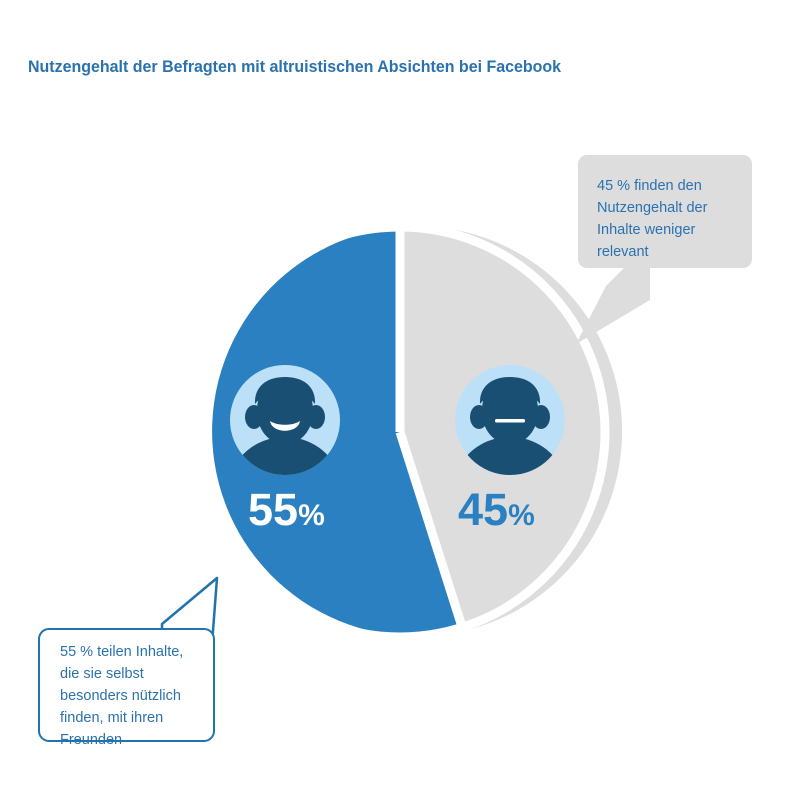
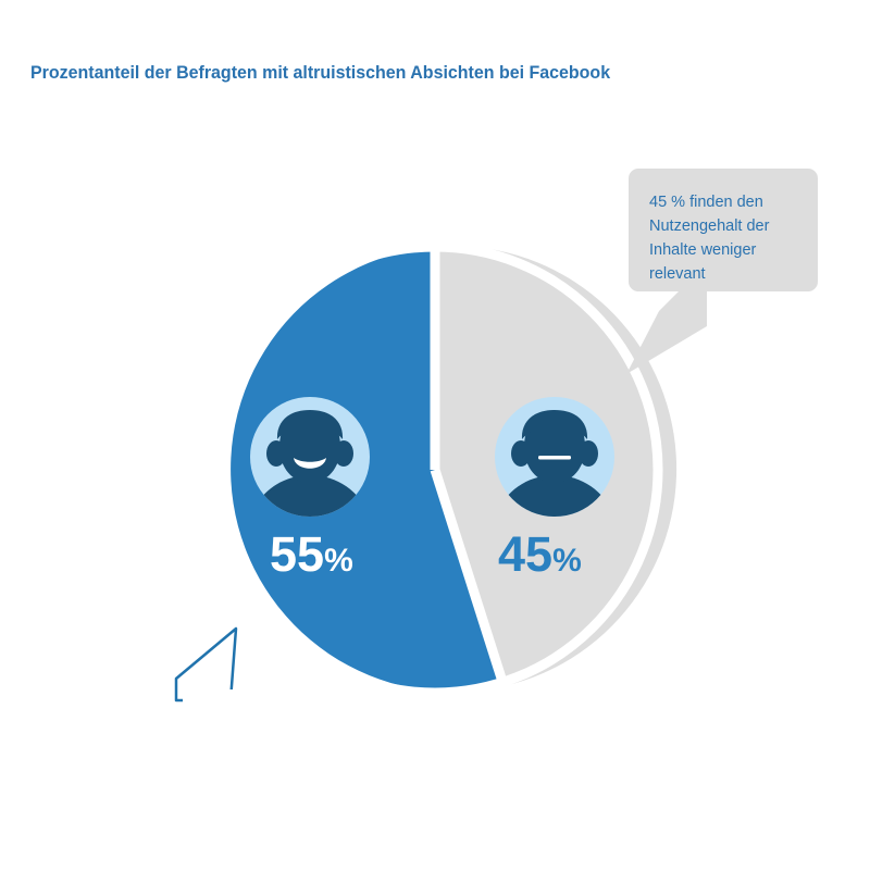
- Nutzengehalt der Befragten mit altruistischen Absichten bei Facebook
+ Prozentanteil der Befragten mit altruistischen Absichten bei Facebook
  55%
  45%
  45 % finden den
  Nutzengehalt der
  Inhalte weniger
  relevant
- 55 % teilen Inhalte,
- die sie selbst
- besonders nützlich
- finden, mit ihren
- Freunden
